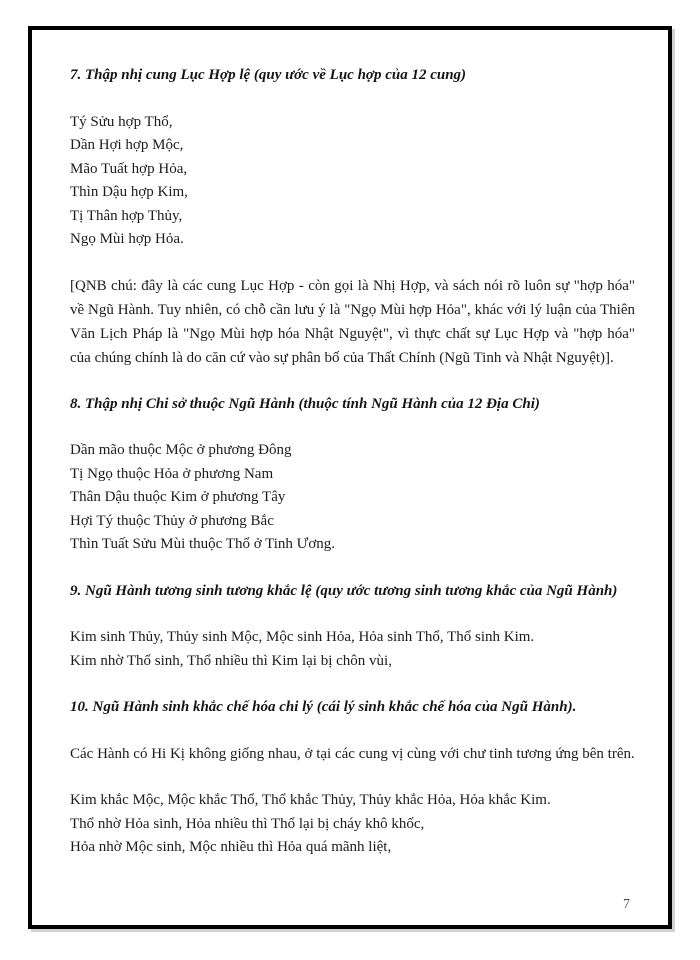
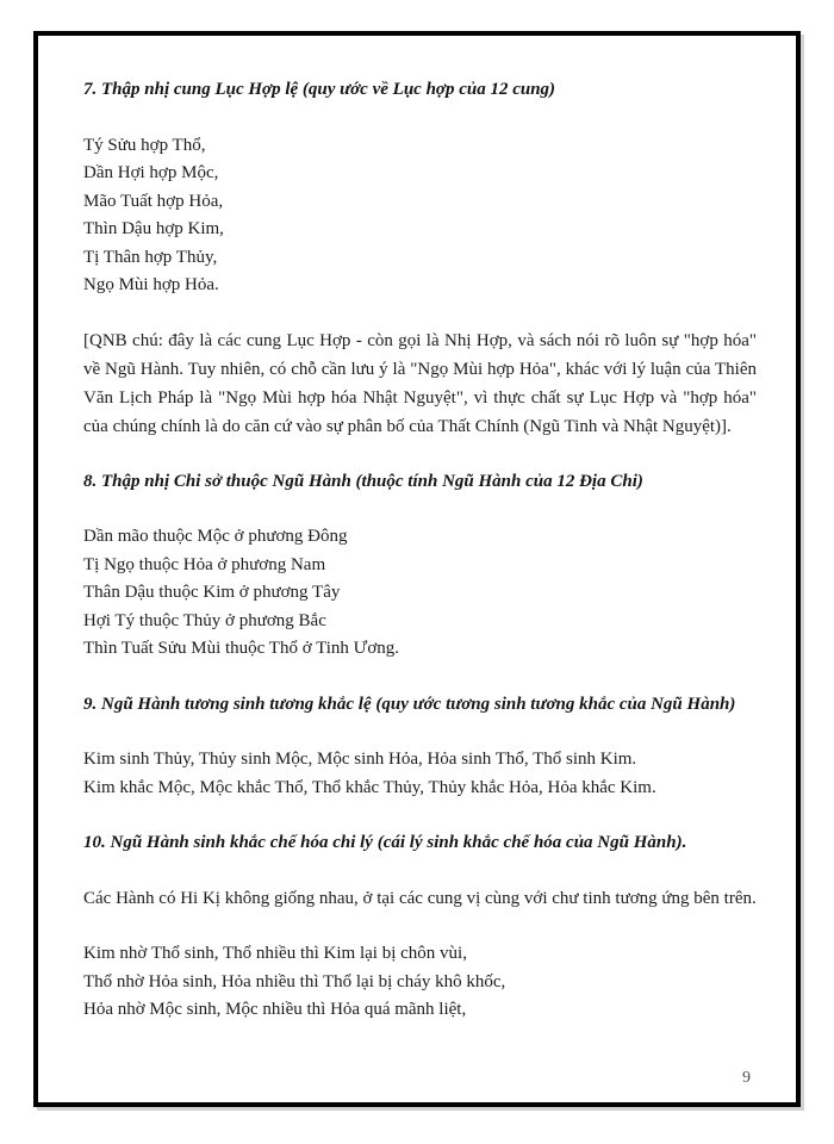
  7. Thập nhị cung Lục Hợp lệ (quy ước về Lục hợp của 12 cung)
  Tý Sửu hợp Thổ,
  Dần Hợi hợp Mộc,
  Mão Tuất hợp Hỏa,
  Thìn Dậu hợp Kim,
  Tị Thân hợp Thủy,
  Ngọ Mùi hợp Hỏa.
  [QNB chú: đây là các cung Lục Hợp - còn gọi là Nhị Hợp, và sách nói rõ luôn sự "hợp hóa" về Ngũ Hành. Tuy nhiên, có chỗ cần lưu ý là "Ngọ Mùi hợp Hỏa", khác với lý luận của Thiên Văn Lịch Pháp là "Ngọ Mùi hợp hóa Nhật Nguyệt", vì thực chất sự Lục Hợp và "hợp hóa" của chúng chính là do căn cứ vào sự phân bố của Thất Chính (Ngũ Tinh và Nhật Nguyệt)].
  8. Thập nhị Chi sở thuộc Ngũ Hành (thuộc tính Ngũ Hành của 12 Địa Chi)
  Dần mão thuộc Mộc ở phương Đông
  Tị Ngọ thuộc Hỏa ở phương Nam
  Thân Dậu thuộc Kim ở phương Tây
  Hợi Tý thuộc Thủy ở phương Bắc
  Thìn Tuất Sửu Mùi thuộc Thổ ở Tinh Ương.
  9. Ngũ Hành tương sinh tương khắc lệ (quy ước tương sinh tương khắc của Ngũ Hành)
  Kim sinh Thủy, Thủy sinh Mộc, Mộc sinh Hỏa, Hỏa sinh Thổ, Thổ sinh Kim.
- Kim nhờ Thổ sinh, Thổ nhiều thì Kim lại bị chôn vùi,
+ Kim khắc Mộc, Mộc khắc Thổ, Thổ khắc Thủy, Thủy khắc Hỏa, Hỏa khắc Kim.
  10. Ngũ Hành sinh khắc chế hóa chi lý (cái lý sinh khắc chế hóa của Ngũ Hành).
  Các Hành có Hi Kị không giống nhau, ở tại các cung vị cùng với chư tinh tương ứng bên trên.
- Kim khắc Mộc, Mộc khắc Thổ, Thổ khắc Thủy, Thủy khắc Hỏa, Hỏa khắc Kim.
+ Kim nhờ Thổ sinh, Thổ nhiều thì Kim lại bị chôn vùi,
  Thổ nhờ Hỏa sinh, Hỏa nhiều thì Thổ lại bị cháy khô khốc,
  Hỏa nhờ Mộc sinh, Mộc nhiều thì Hỏa quá mãnh liệt,
- 7
+ 9
